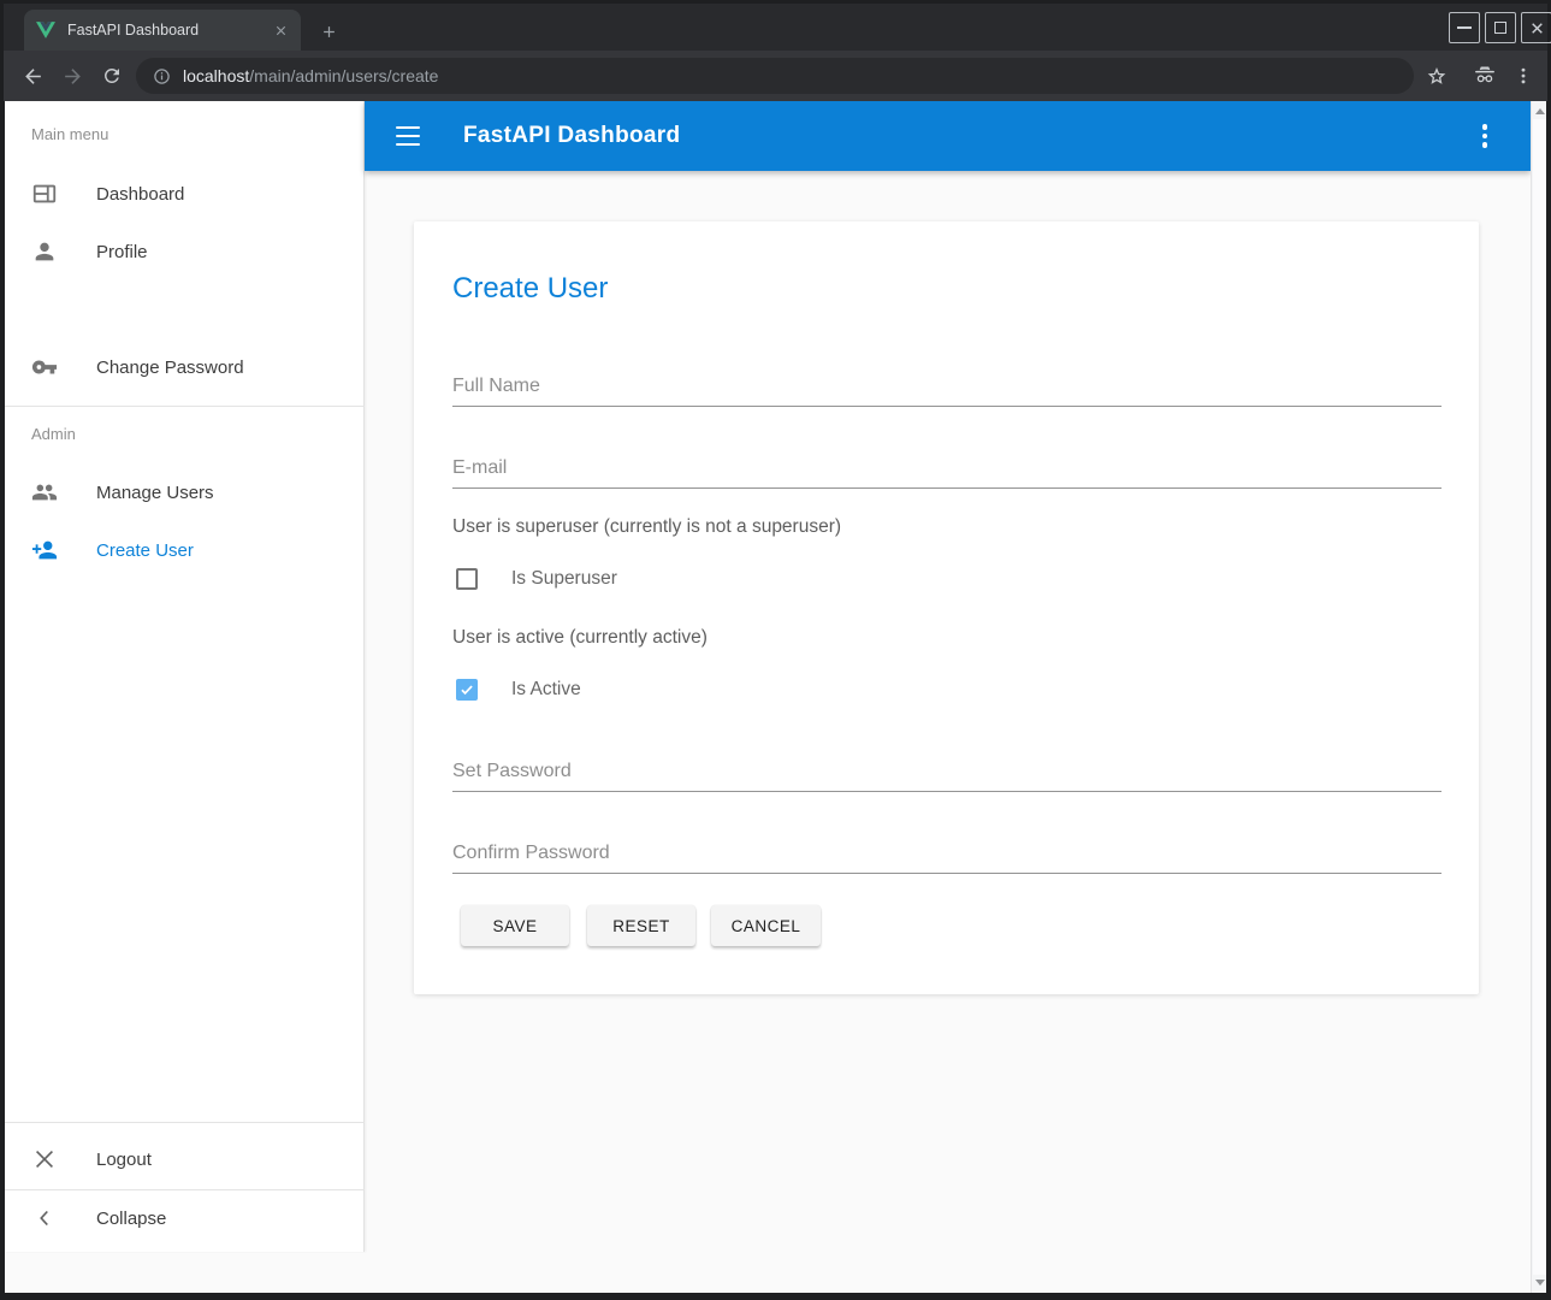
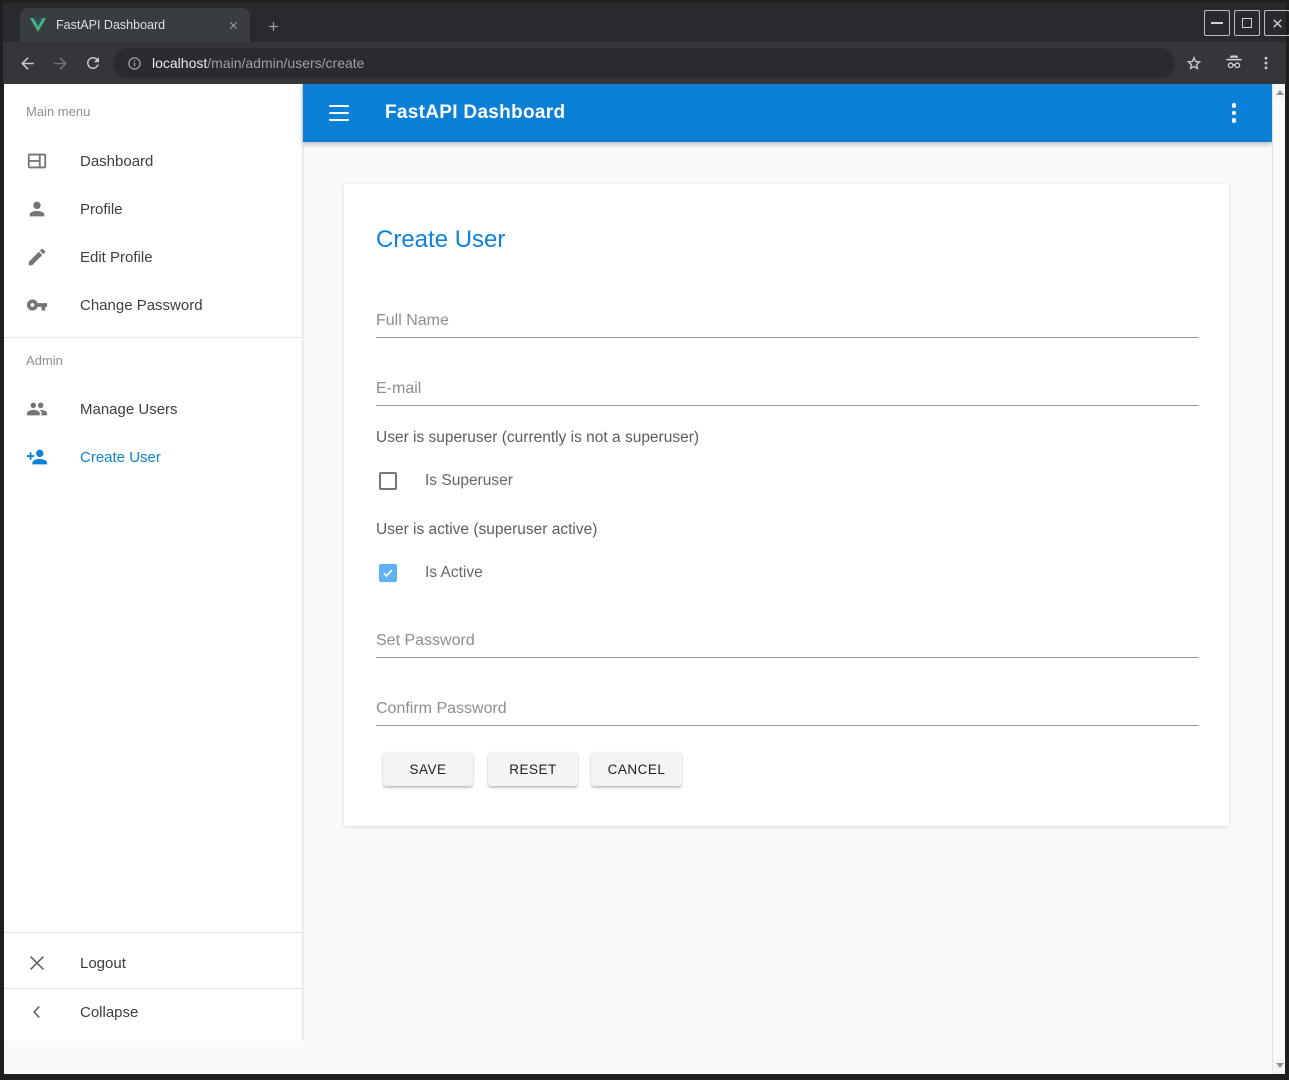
  FastAPI Dashboard
  localhost/main/admin/users/create
  Main menu
  Dashboard
  Profile
+ Edit Profile
  Change Password
  Admin
  Manage Users
  Create User
  Logout
  Collapse
  FastAPI Dashboard
  Create User
  Full Name
  E-mail
  User is superuser (currently is not a superuser)
  Is Superuser
- User is active (currently active)
+ User is active (superuser active)
  Is Active
  Set Password
  Confirm Password
  SAVE
  RESET
  CANCEL
